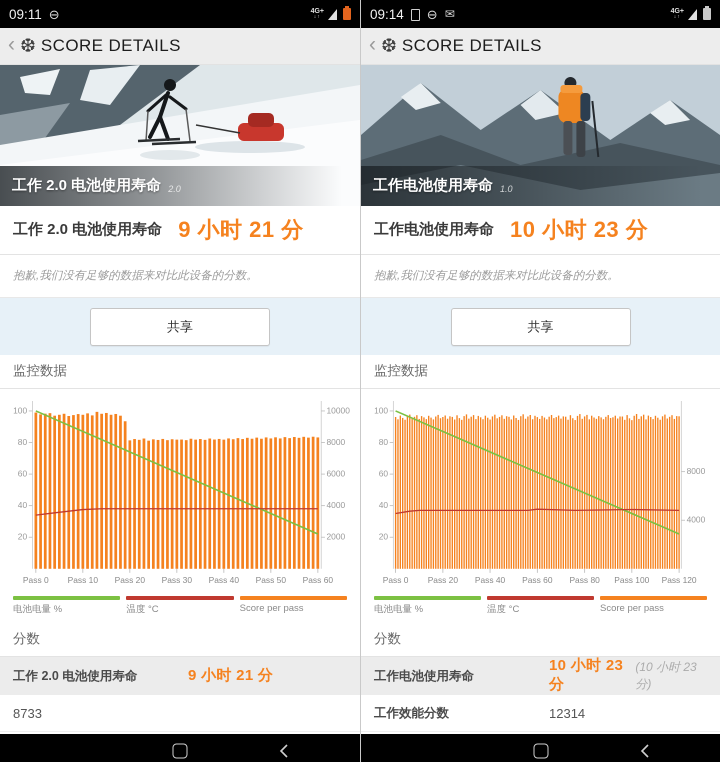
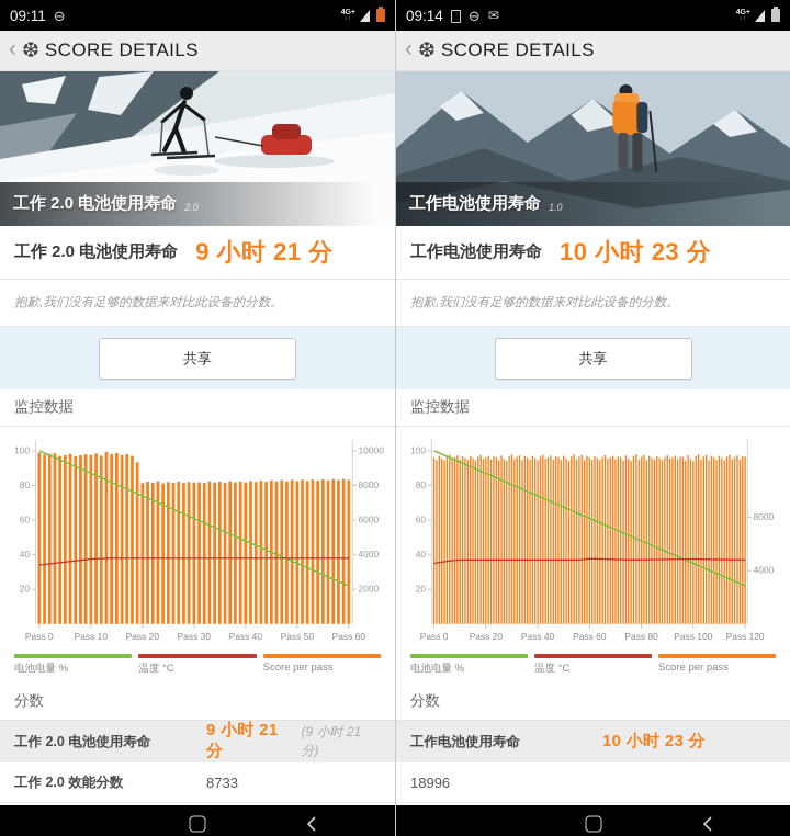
  09:11
  ⊖
  ‹
  ❆
  SCORE DETAILS
  工作 2.0 电池使用寿命
  2.0
  工作 2.0 电池使用寿命
  9 小时 21 分
  抱歉,我们没有足够的数据来对比此设备的分数。
  共享
  监控数据
  20
  40
  60
  80
  100
  2000
  4000
  6000
  8000
  10000
  Pass 0
  Pass 10
  Pass 20
  Pass 30
  Pass 40
  Pass 50
  Pass 60
  电池电量 %
  温度 °C
  Score per pass
  分数
  工作 2.0 电池使用寿命
  9 小时 21 分
+ (9 小时 21 分)
+ 工作 2.0 效能分数
  8733
  09:14
  ⊖
  ✉
  ‹
  ❆
  SCORE DETAILS
  工作电池使用寿命
  1.0
  工作电池使用寿命
  10 小时 23 分
  抱歉,我们没有足够的数据来对比此设备的分数。
  共享
  监控数据
  20
  40
  60
  80
  100
  4000
  8000
  Pass 0
  Pass 20
  Pass 40
  Pass 60
  Pass 80
  Pass 100
  Pass 120
  电池电量 %
  温度 °C
  Score per pass
  分数
  工作电池使用寿命
  10 小时 23 分
- (10 小时 23 分)
- 工作效能分数
- 12314
+ 18996
